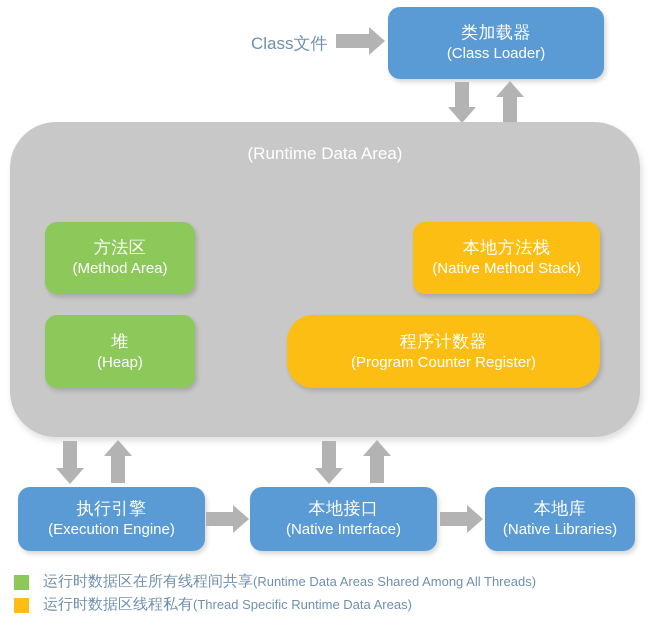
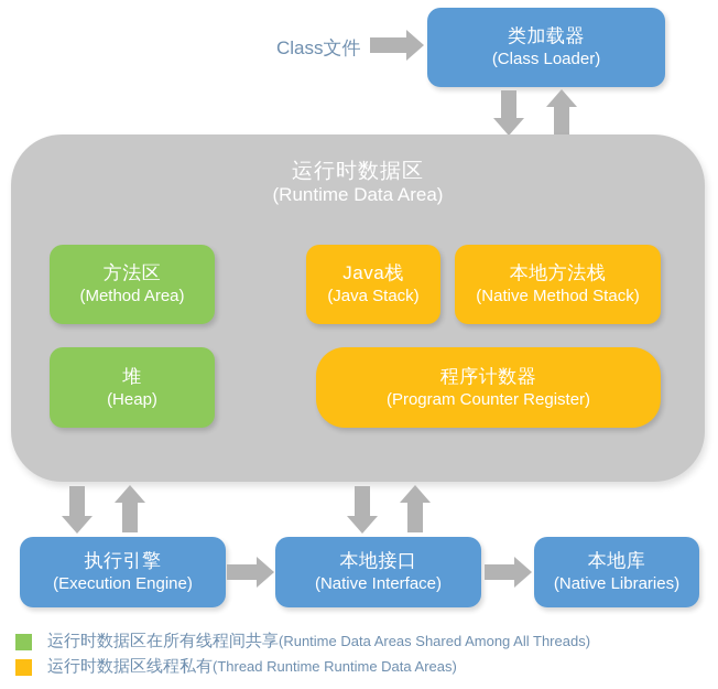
  Class文件
  类加载器
  (Class Loader)
+ 运行时数据区
  (Runtime Data Area)
  方法区
  (Method Area)
  堆
  (Heap)
+ Java栈
+ (Java Stack)
  本地方法栈
  (Native Method Stack)
  程序计数器
  (Program Counter Register)
  执行引擎
  (Execution Engine)
  本地接口
  (Native Interface)
  本地库
  (Native Libraries)
  运行时数据区在所有线程间共享(Runtime Data Areas Shared Among All Threads)
- 运行时数据区线程私有(Thread Specific Runtime Data Areas)
+ 运行时数据区线程私有(Thread Runtime Runtime Data Areas)
